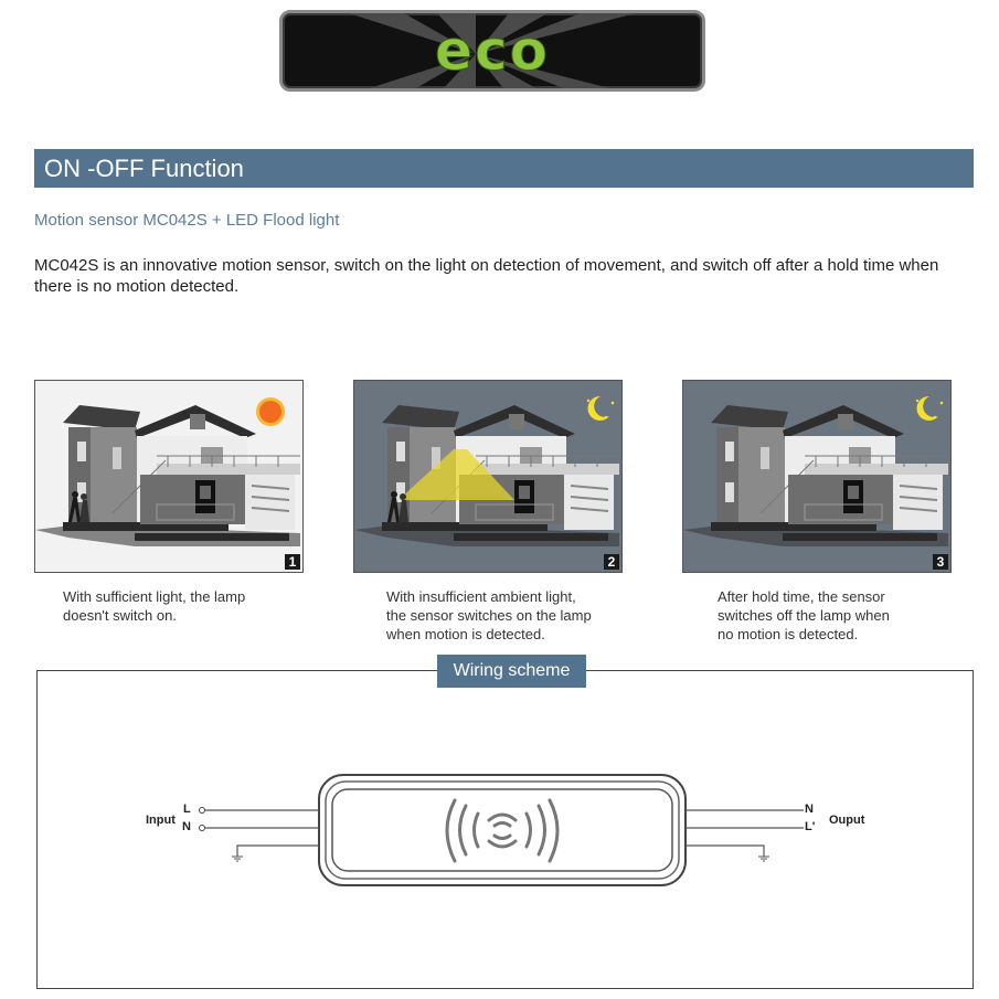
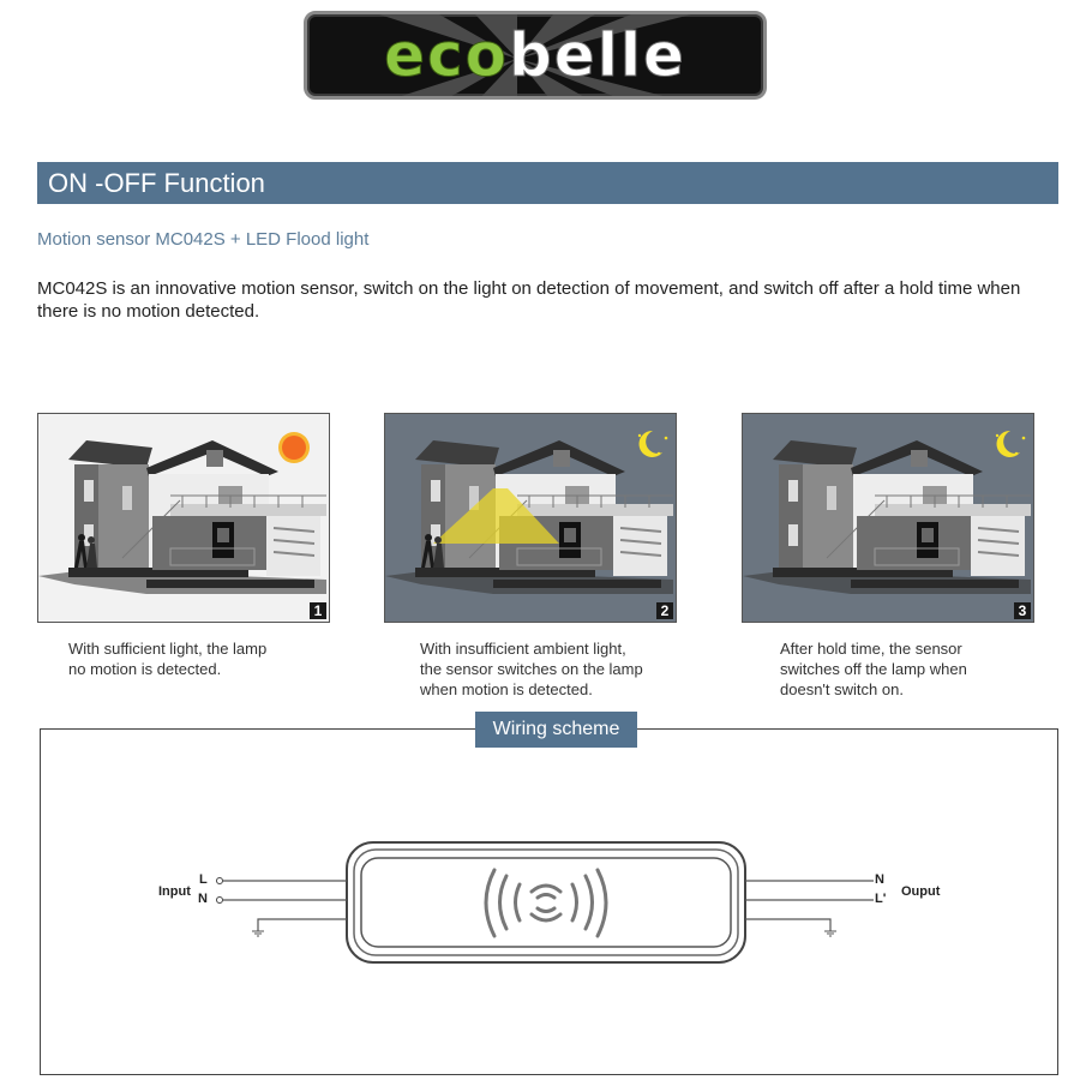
  eco
+ belle
  ON -OFF Function
  Motion sensor MC042S + LED Flood light
  MC042S is an innovative motion sensor, switch on the light on detection of movement, and switch off after a hold time when there is no motion detected.
  1
  With sufficient light, the lamp
- doesn't switch on.
+ no motion is detected.
  2
  With insufficient ambient light,
  the sensor switches on the lamp
  when motion is detected.
  3
  After hold time, the sensor
  switches off the lamp when
- no motion is detected.
+ doesn't switch on.
  Wiring scheme
  Input
  L
  N
  N
  L'
  Ouput
